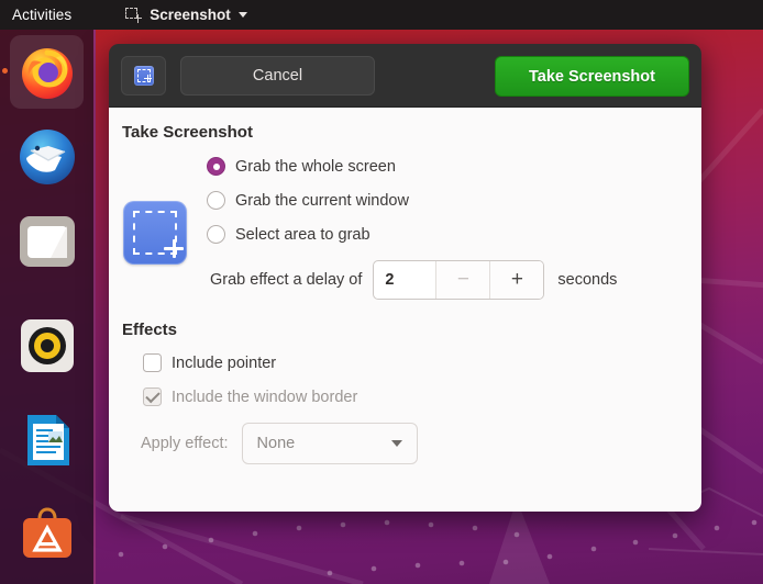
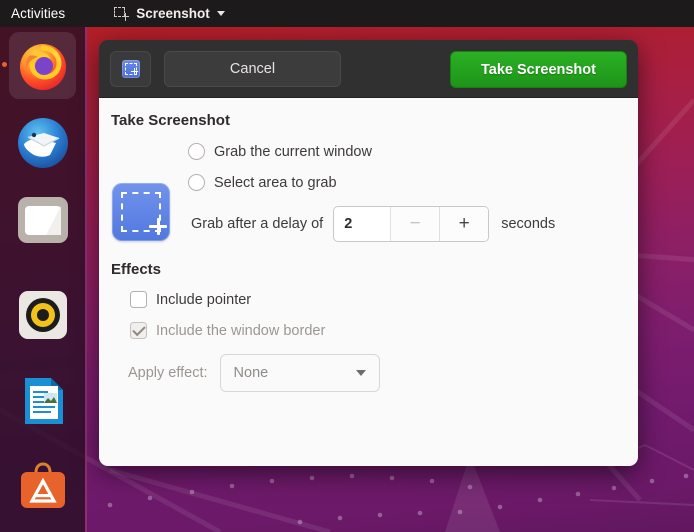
  Activities
  Screenshot
  Cancel
  Take Screenshot
  Take Screenshot
- Grab the whole screen
  Grab the current window
  Select area to grab
- Grab effect a delay of
+ Grab after a delay of
  2
  −
  +
  seconds
  Effects
  Include pointer
  Include the window border
  Apply effect:
  None
